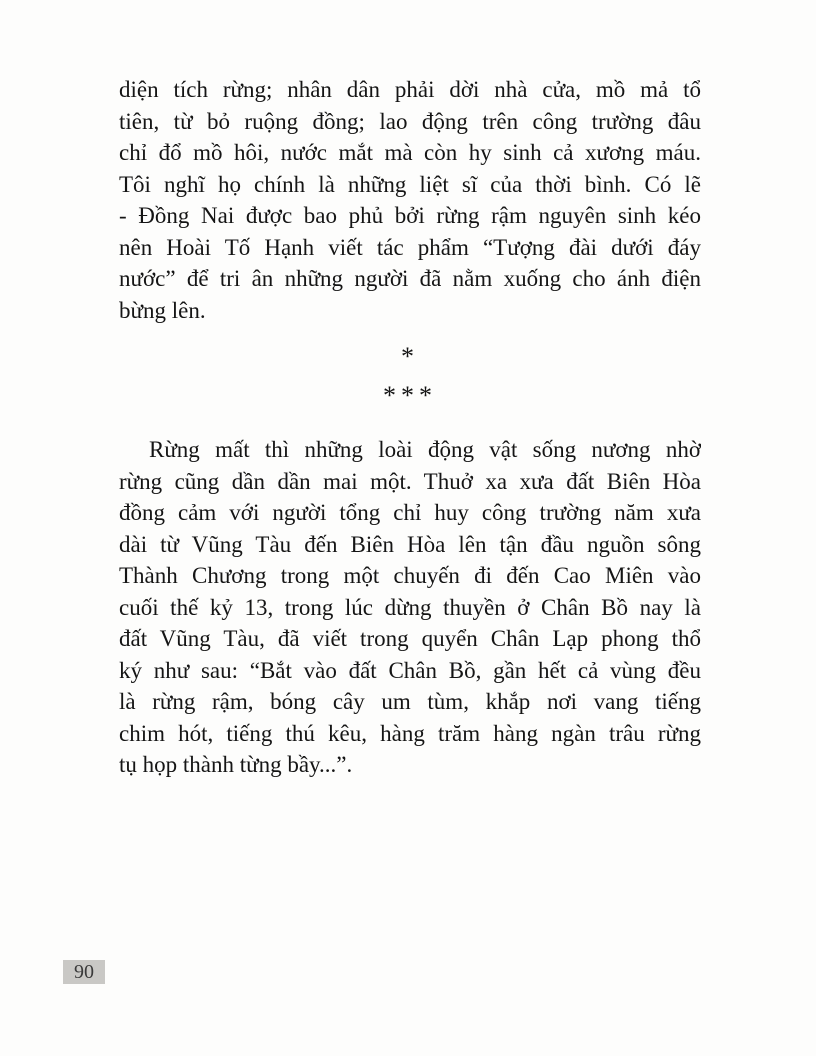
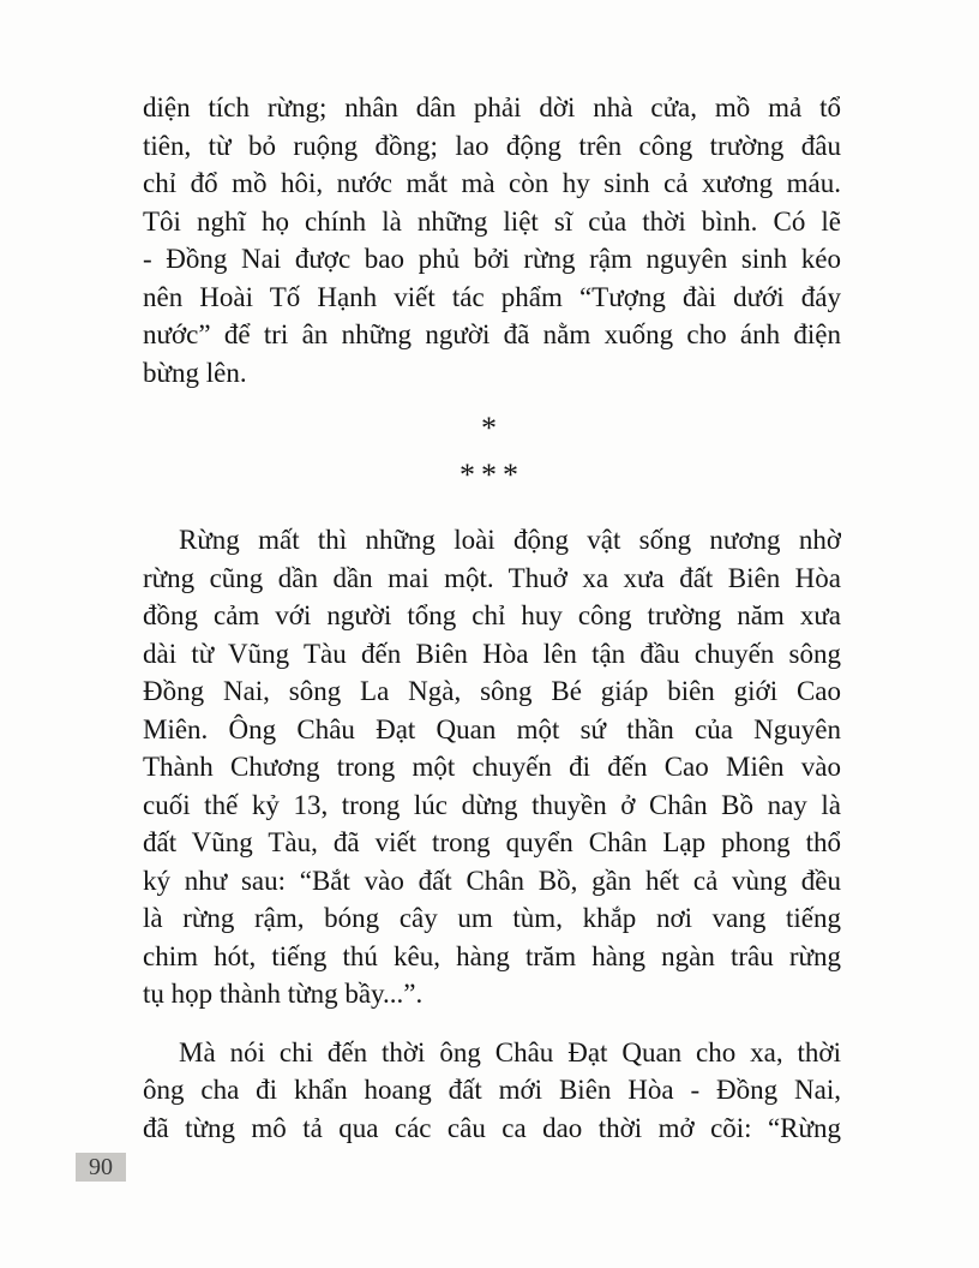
  diện tích rừng; nhân dân phải dời nhà cửa, mồ mả tổ
  tiên, từ bỏ ruộng đồng; lao động trên công trường đâu
  chỉ đổ mồ hôi, nước mắt mà còn hy sinh cả xương máu.
  Tôi nghĩ họ chính là những liệt sĩ của thời bình. Có lẽ
  - Đồng Nai được bao phủ bởi rừng rậm nguyên sinh kéo
  nên Hoài Tố Hạnh viết tác phẩm “Tượng đài dưới đáy
  nước” để tri ân những người đã nằm xuống cho ánh điện
  bừng lên.
  *
  ***
  Rừng mất thì những loài động vật sống nương nhờ
  rừng cũng dần dần mai một. Thuở xa xưa đất Biên Hòa
  đồng cảm với người tổng chỉ huy công trường năm xưa
- dài từ Vũng Tàu đến Biên Hòa lên tận đầu nguồn sông
+ dài từ Vũng Tàu đến Biên Hòa lên tận đầu chuyến sông
+ Đồng Nai, sông La Ngà, sông Bé giáp biên giới Cao
+ Miên. Ông Châu Đạt Quan một sứ thần của Nguyên
  Thành Chương trong một chuyến đi đến Cao Miên vào
  cuối thế kỷ 13, trong lúc dừng thuyền ở Chân Bồ nay là
  đất Vũng Tàu, đã viết trong quyển Chân Lạp phong thổ
  ký như sau: “Bắt vào đất Chân Bồ, gần hết cả vùng đều
  là rừng rậm, bóng cây um tùm, khắp nơi vang tiếng
  chim hót, tiếng thú kêu, hàng trăm hàng ngàn trâu rừng
  tụ họp thành từng bầy...”.
+ Mà nói chi đến thời ông Châu Đạt Quan cho xa, thời
+ ông cha đi khẩn hoang đất mới Biên Hòa - Đồng Nai,
+ đã từng mô tả qua các câu ca dao thời mở cõi: “Rừng
  90
